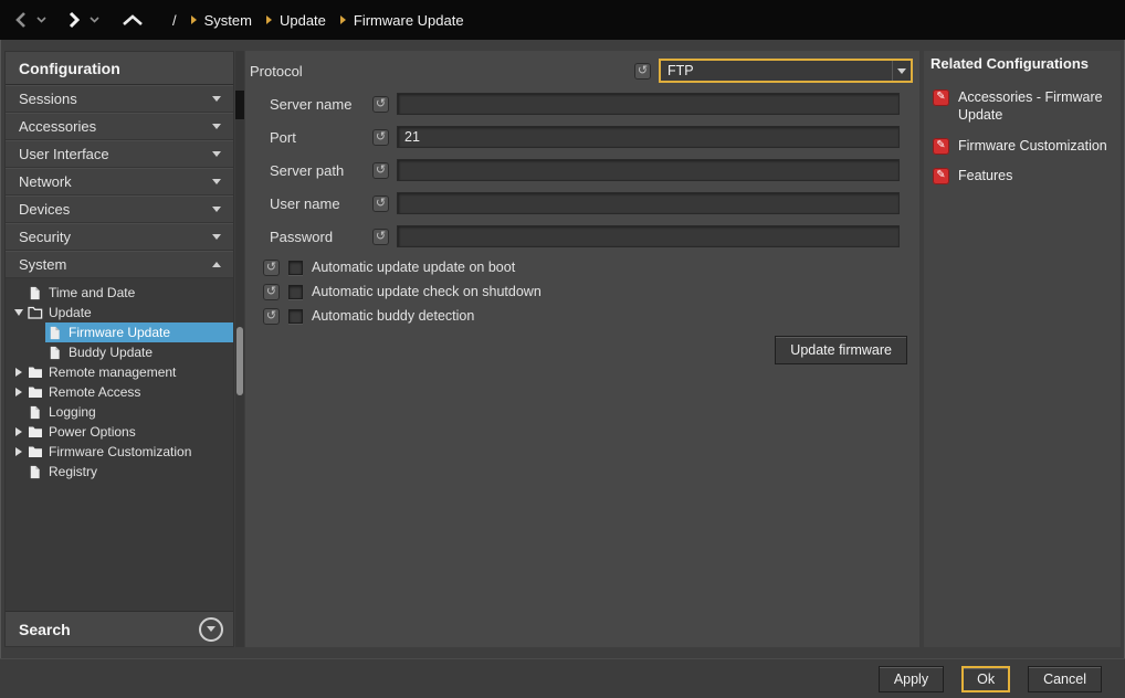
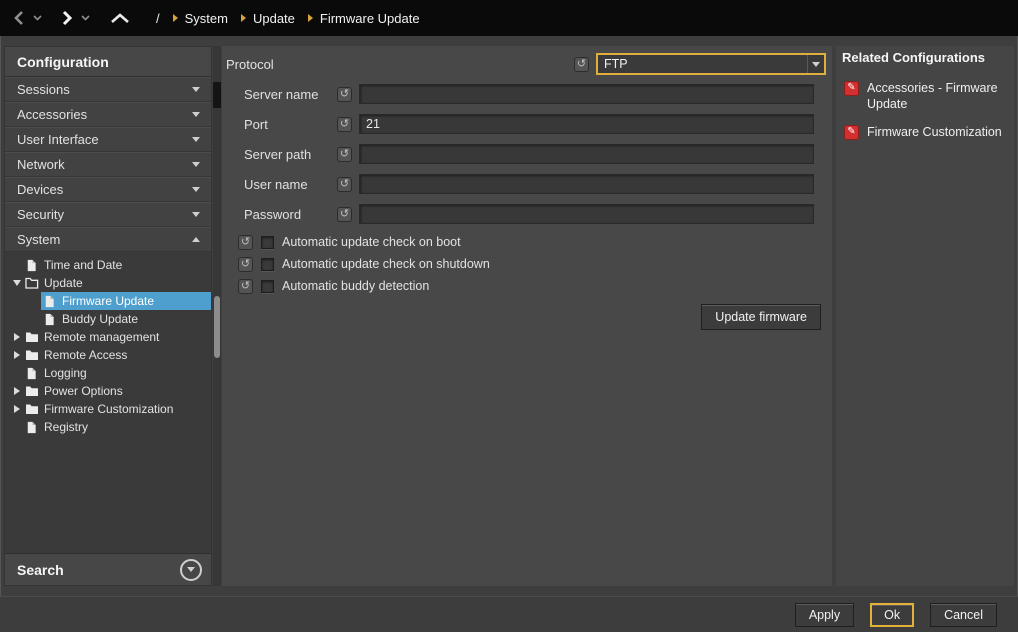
  /
  System
  Update
  Firmware Update
  Configuration
  Sessions
  Accessories
  User Interface
  Network
  Devices
  Security
  System
  Time and Date
  Update
  Firmware Update
  Buddy Update
  Remote management
  Remote Access
  Logging
  Power Options
  Firmware Customization
  Registry
  Search
  Protocol
  FTP
  Server name
  Port
  21
  Server path
  User name
  Password
- Automatic update update on boot
+ Automatic update check on boot
  Automatic update check on shutdown
  Automatic buddy detection
  Update firmware
  Related Configurations
  Accessories - Firmware Update
  Firmware Customization
- Features
  Apply
  Ok
  Cancel
